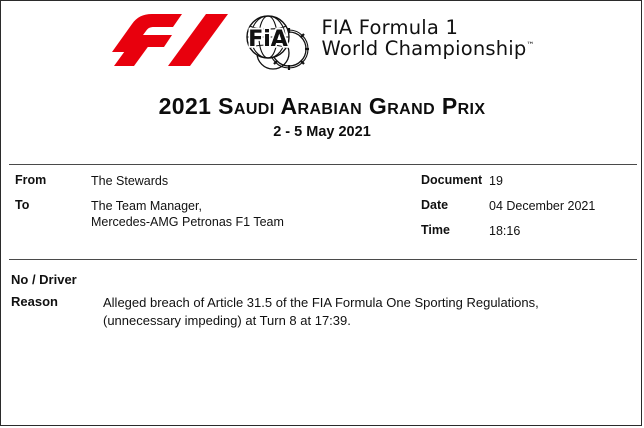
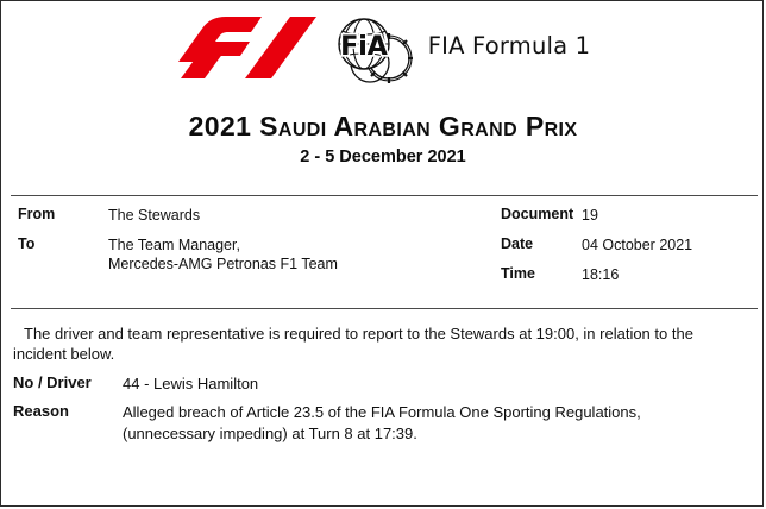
  FiA
  FIA Formula 1
- World Championship™
  2021 Saudi Arabian Grand Prix
- 2 - 5 May 2021
+ 2 - 5 December 2021
  From
  The Stewards
  To
  The Team Manager,
  Mercedes-AMG Petronas F1 Team
  Document
  19
  Date
- 04 December 2021
+ 04 October 2021
  Time
  18:16
+ The driver and team representative is required to report to the Stewards at 19:00, in relation to the incident below.
  No / Driver
+ 44 - Lewis Hamilton
  Reason
- Alleged breach of Article 31.5 of the FIA Formula One Sporting Regulations,
+ Alleged breach of Article 23.5 of the FIA Formula One Sporting Regulations,
  (unnecessary impeding) at Turn 8 at 17:39.
